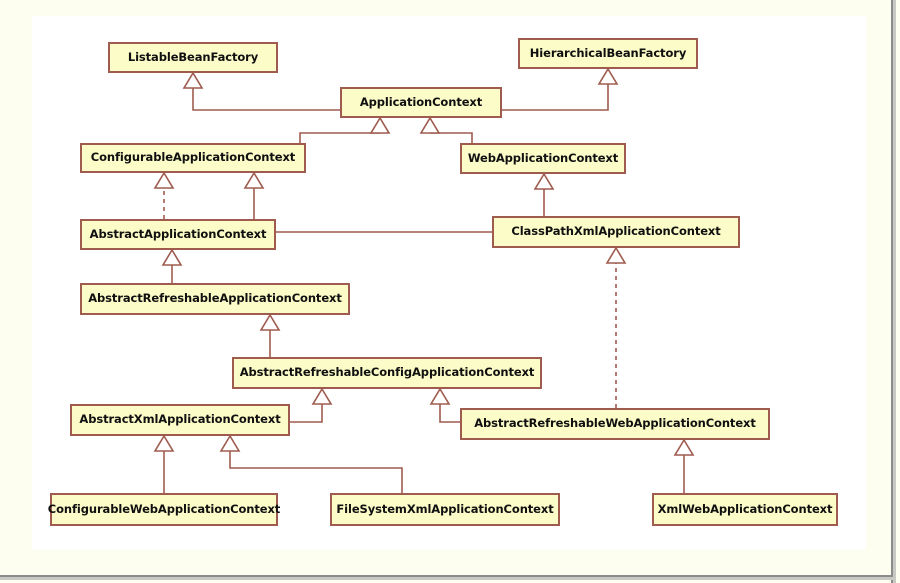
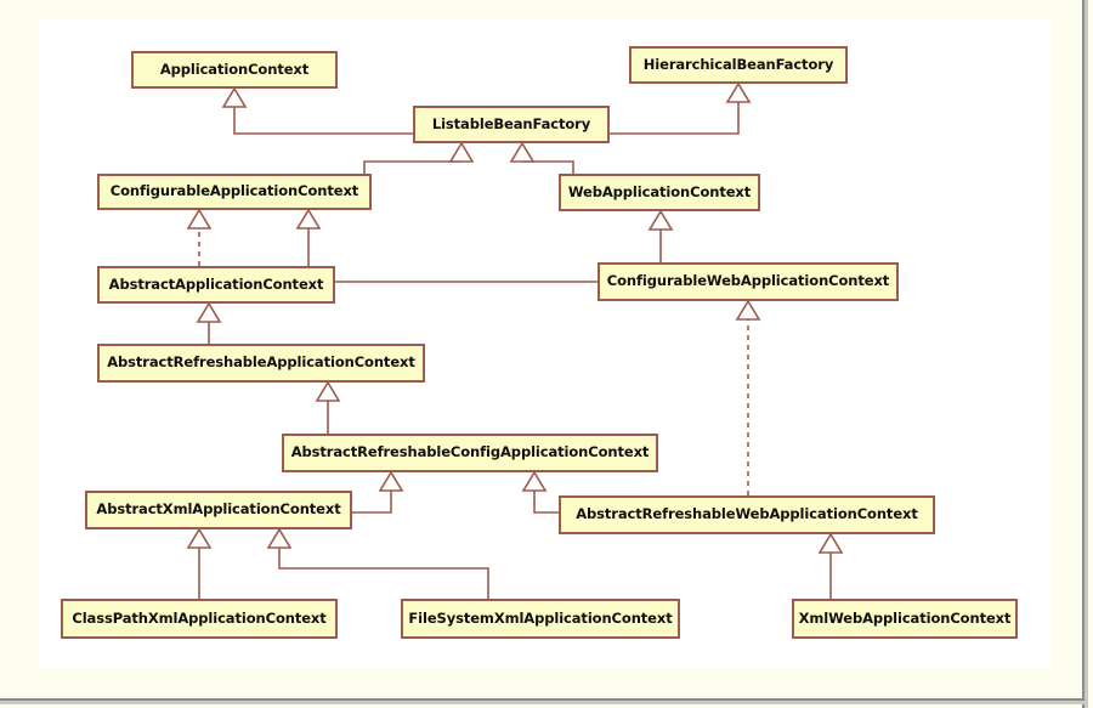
- ListableBeanFactory
+ ApplicationContext
  HierarchicalBeanFactory
- ApplicationContext
+ ListableBeanFactory
  ConfigurableApplicationContext
  WebApplicationContext
  AbstractApplicationContext
- ClassPathXmlApplicationContext
+ ConfigurableWebApplicationContext
  AbstractRefreshableApplicationContext
  AbstractRefreshableConfigApplicationContext
  AbstractXmlApplicationContext
  AbstractRefreshableWebApplicationContext
- ConfigurableWebApplicationContext
+ ClassPathXmlApplicationContext
  FileSystemXmlApplicationContext
  XmlWebApplicationContext
